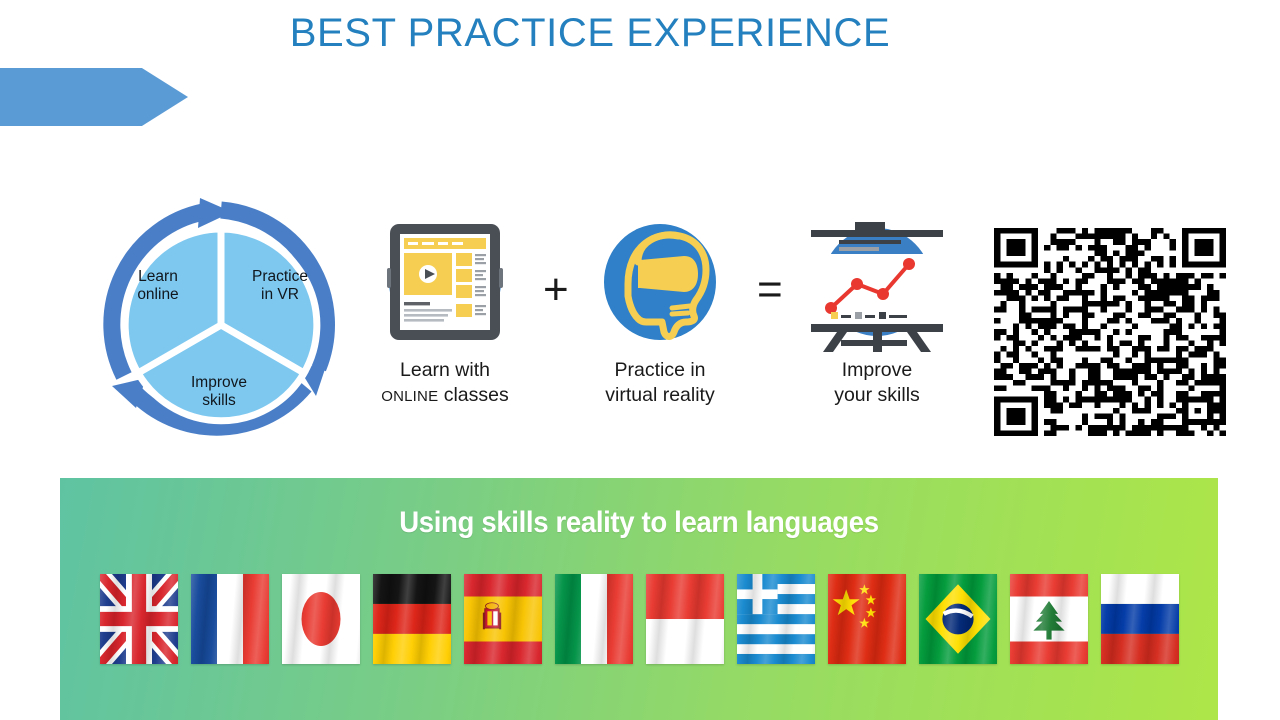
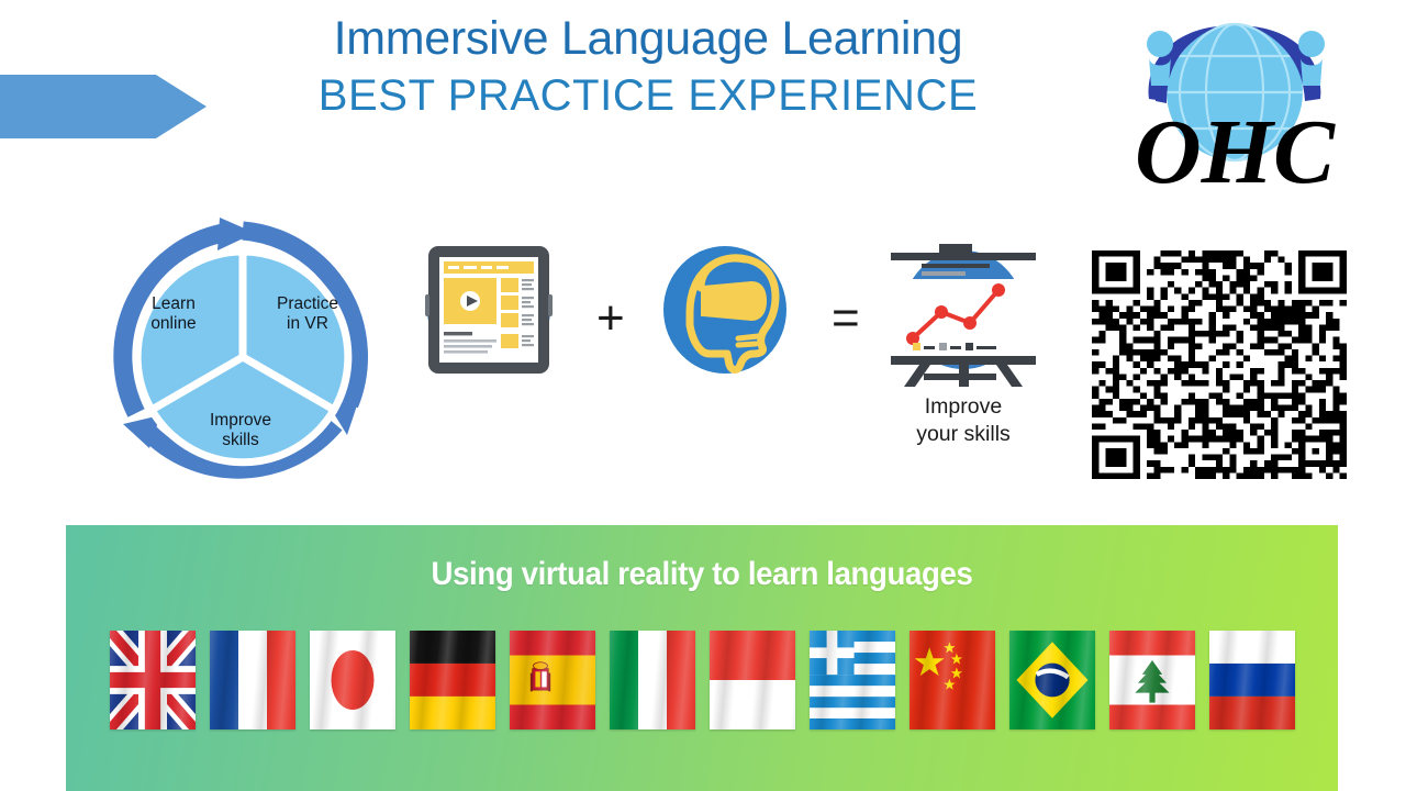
+ Immersive Language Learning
  BEST PRACTICE EXPERIENCE
+ OHC
  Learn
  online
  Practice
  in VR
  Improve
  skills
- Learn with
- ONLINE classes
  +
- Practice in
- virtual reality
  =
  Improve
  your skills
- Using skills reality to learn languages
+ Using virtual reality to learn languages
